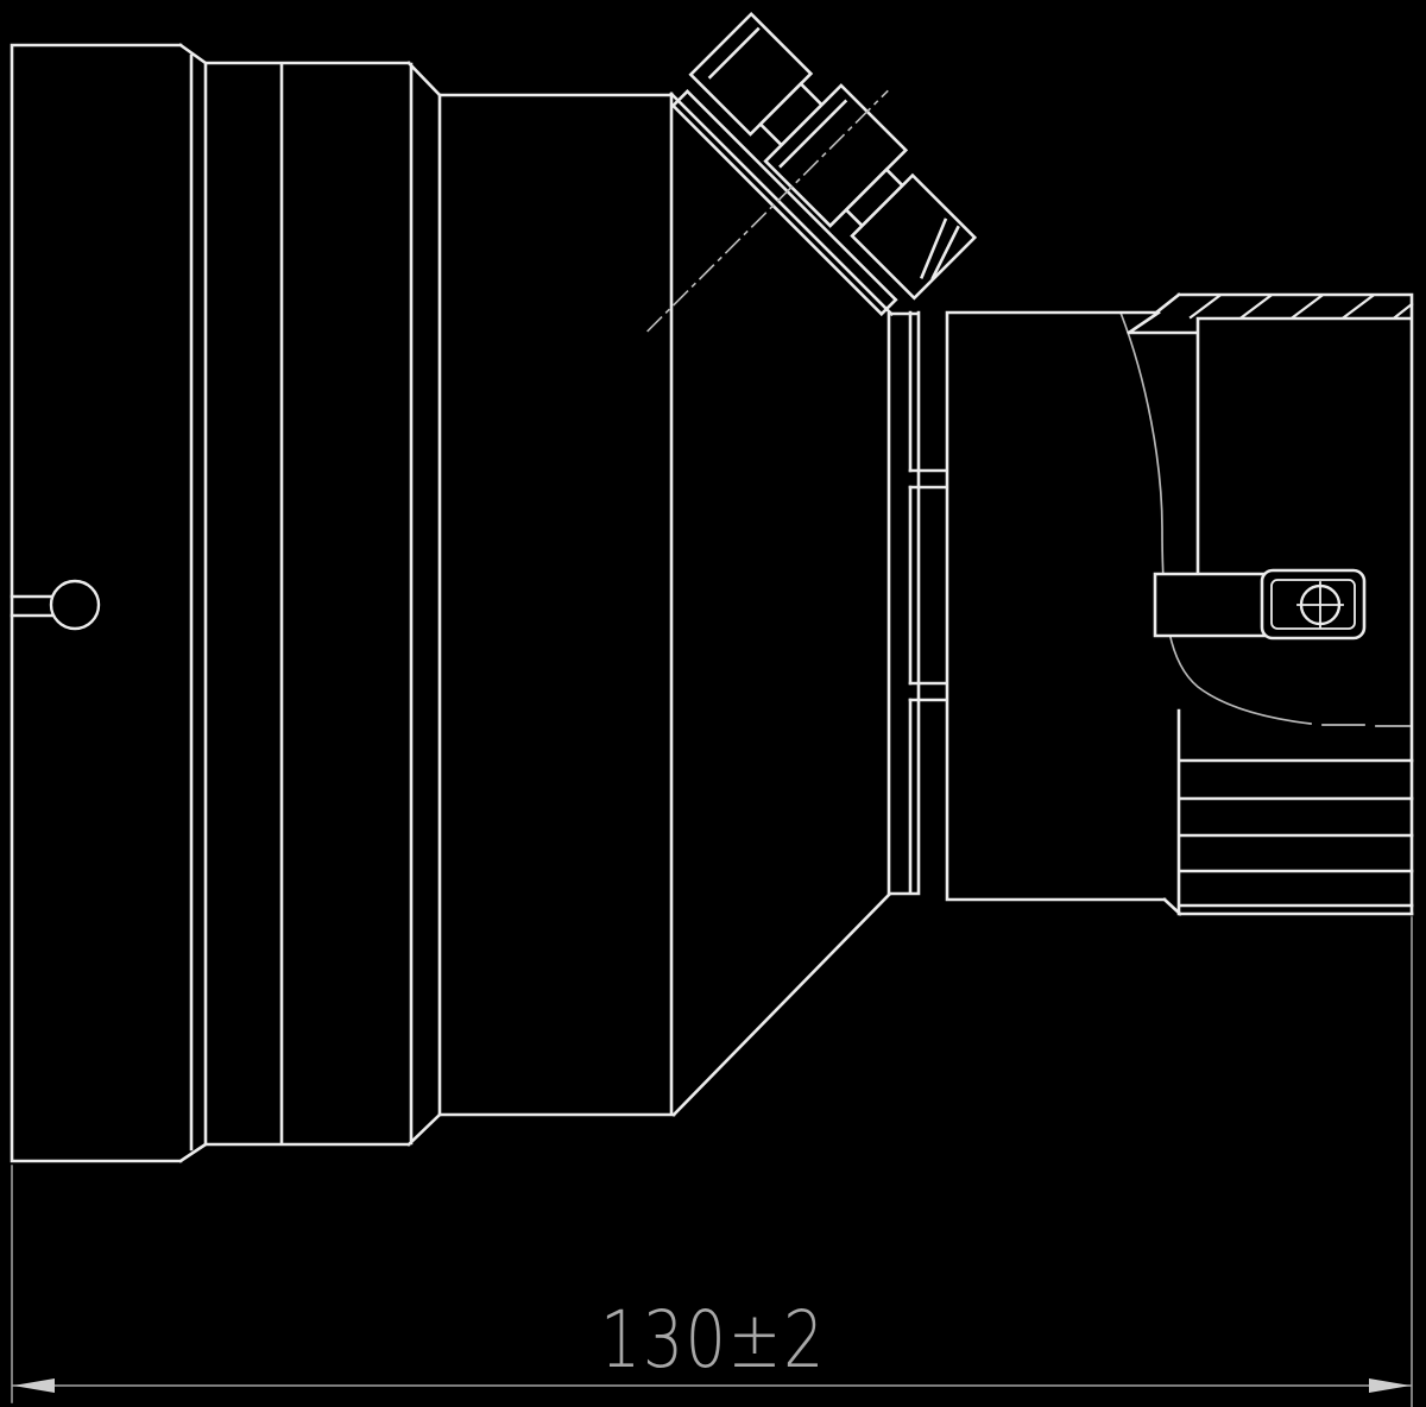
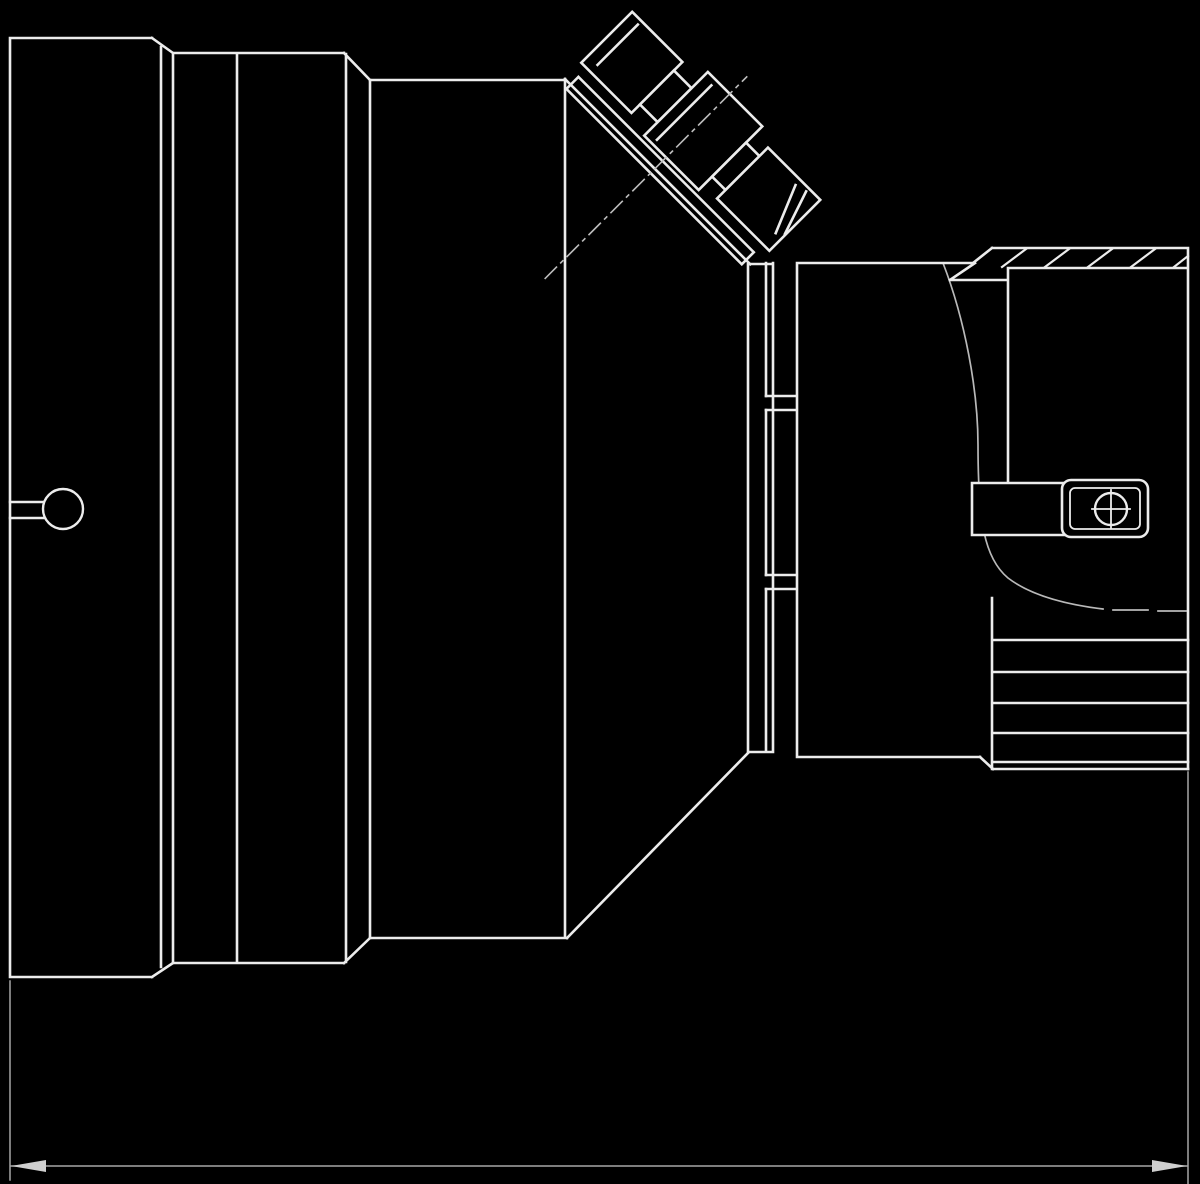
- 130±2
